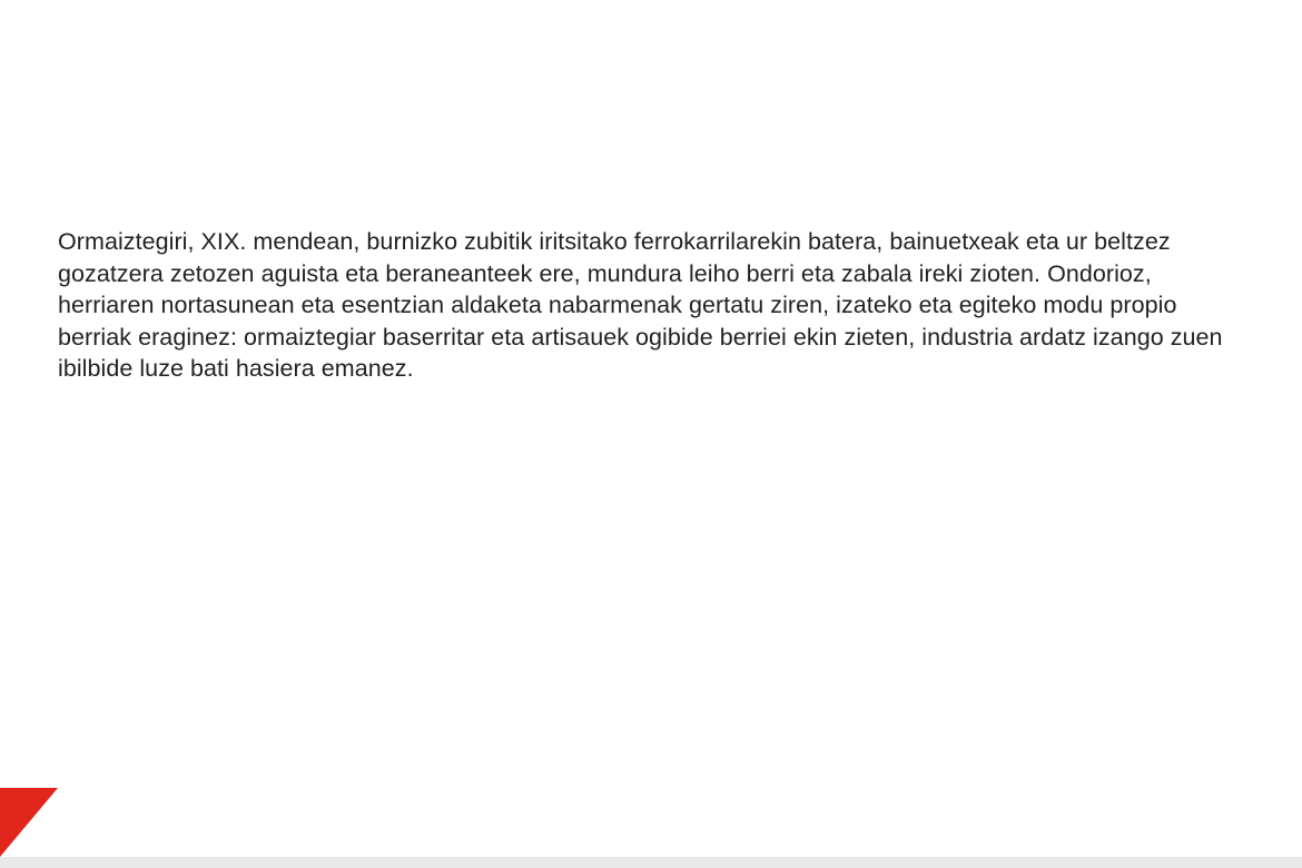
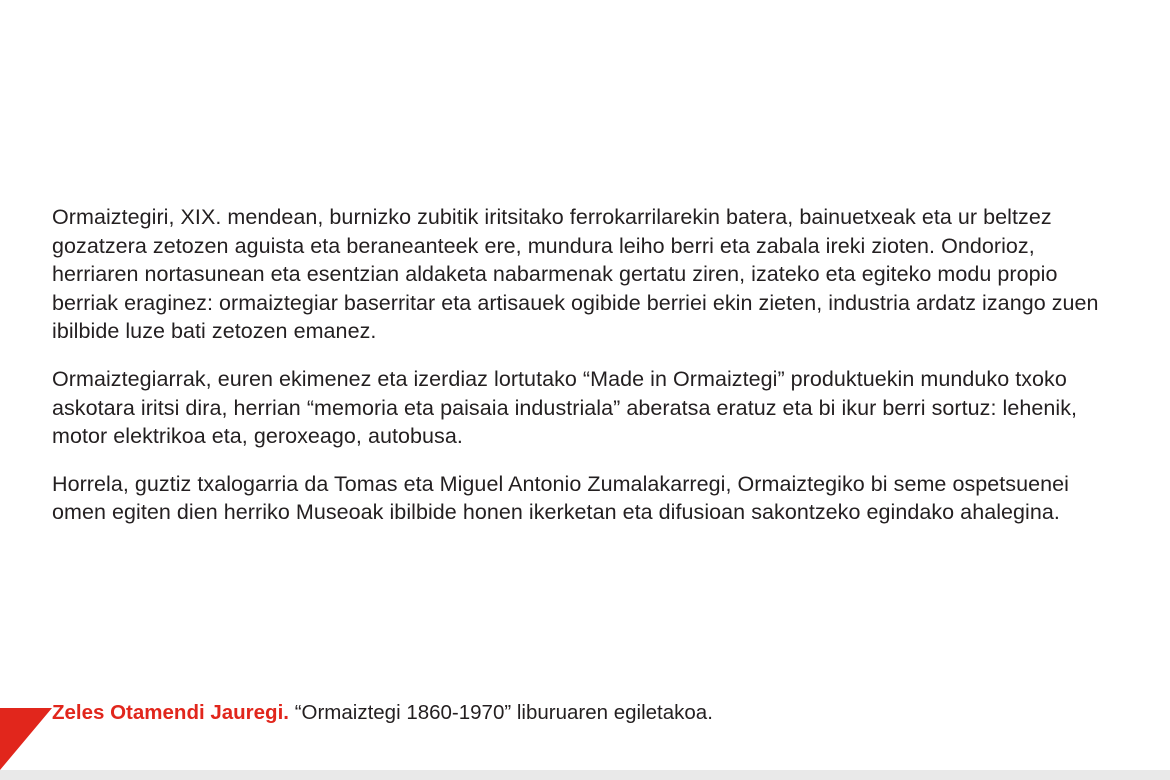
- Ormaiztegiri, XIX. mendean, burnizko zubitik iritsitako ferrokarrilarekin batera, bainuetxeak eta ur beltzez gozatzera zetozen aguista eta beraneanteek ere, mundura leiho berri eta zabala ireki zioten. Ondorioz, herriaren nortasunean eta esentzian aldaketa nabarmenak gertatu ziren, izateko eta egiteko modu propio berriak eraginez: ormaiztegiar baserritar eta artisauek ogibide berriei ekin zieten, industria ardatz izango zuen ibilbide luze bati hasiera emanez.
+ Ormaiztegiri, XIX. mendean, burnizko zubitik iritsitako ferrokarrilarekin batera, bainuetxeak eta ur beltzez gozatzera zetozen aguista eta beraneanteek ere, mundura leiho berri eta zabala ireki zioten. Ondorioz, herriaren nortasunean eta esentzian aldaketa nabarmenak gertatu ziren, izateko eta egiteko modu propio berriak eraginez: ormaiztegiar baserritar eta artisauek ogibide berriei ekin zieten, industria ardatz izango zuen ibilbide luze bati zetozen emanez.
+ Ormaiztegiarrak, euren ekimenez eta izerdiaz lortutako “Made in Ormaiztegi” produktuekin munduko txoko askotara iritsi dira, herrian “memoria eta paisaia industriala” aberatsa eratuz eta bi ikur berri sortuz: lehenik, motor elektrikoa eta, geroxeago, autobusa.
+ Horrela, guztiz txalogarria da Tomas eta Miguel Antonio Zumalakarregi, Ormaiztegiko bi seme ospetsuenei omen egiten dien herriko Museoak ibilbide honen ikerketan eta difusioan sakontzeko egindako ahalegina.
+ Zeles Otamendi Jauregi. “Ormaiztegi 1860-1970” liburuaren egiletakoa.
